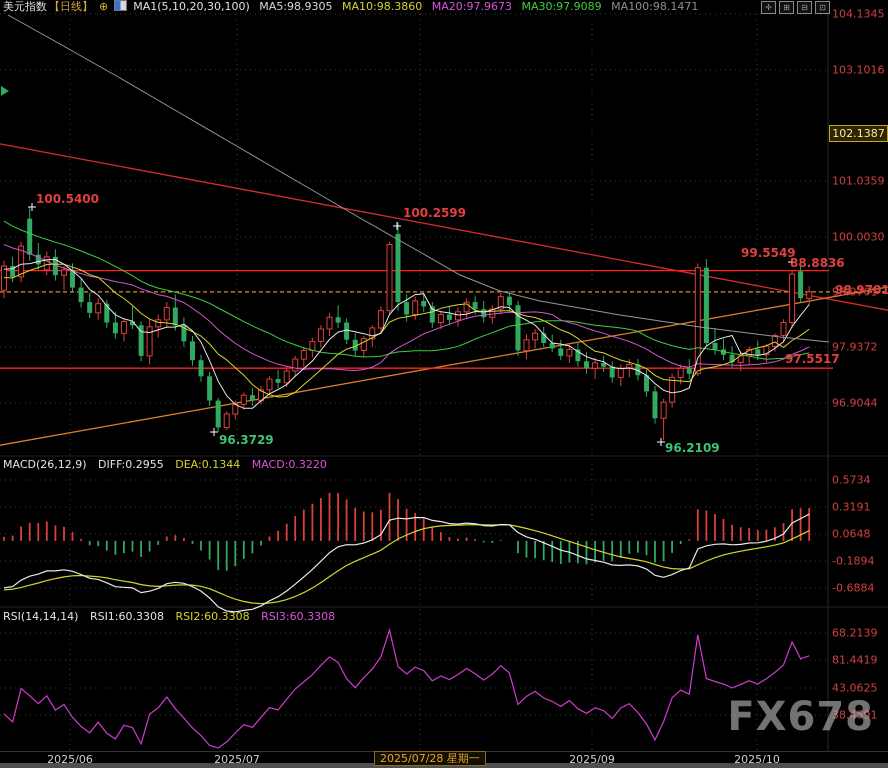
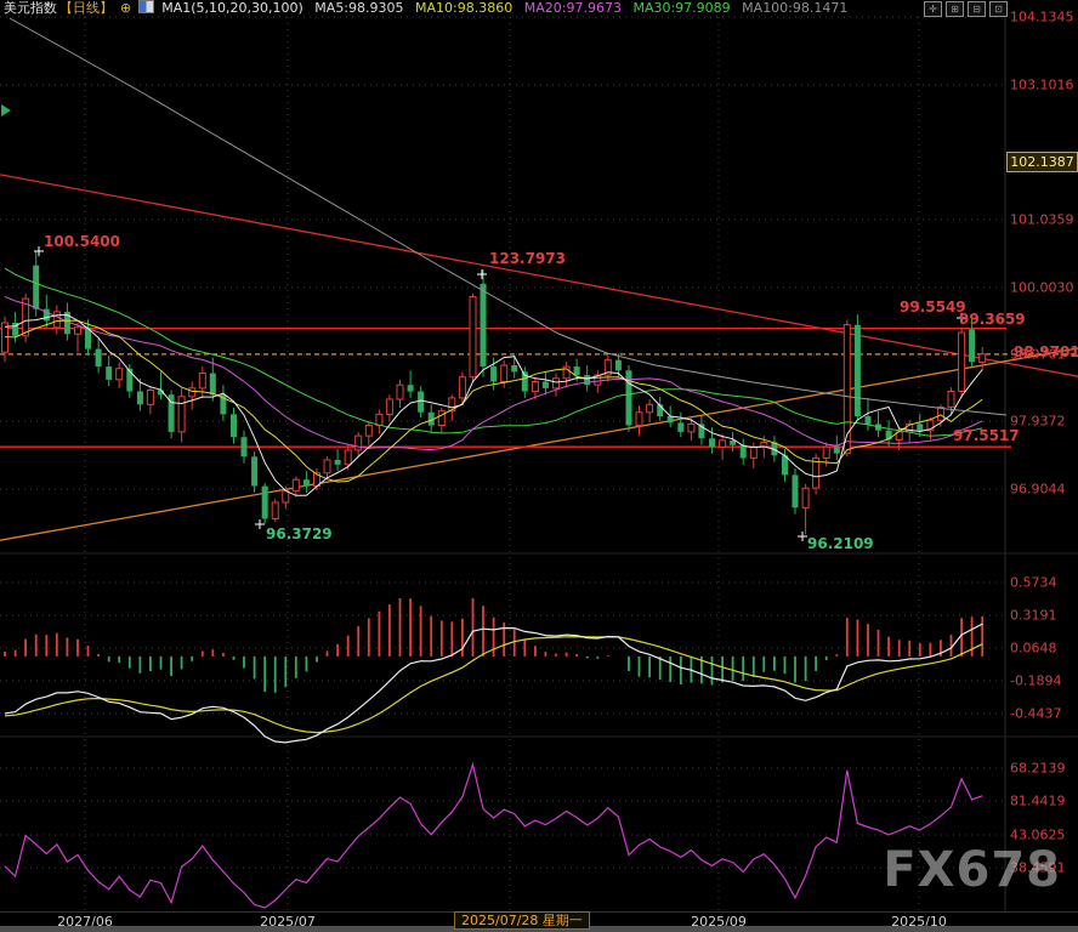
  美元指数 【日线】 ⊕ MA1(5,10,20,30,100) MA5:98.9305 MA10:98.3860 MA20:97.9673 MA30:97.9089 MA100:98.1471
  ✛
  ⊞
  ⊟
  ⊡
- MACD(26,12,9) DIFF:0.2955 DEA:0.1344 MACD:0.3220
- RSI(14,14,14) RSI1:60.3308 RSI2:60.3308 RSI3:60.3308
  104.1345
  103.1016
  101.0359
  100.0030
  98.9701
  97.9372
  96.9044
  0.5734
  0.3191
  0.0648
  -0.1894
- -0.6884
+ -0.4437
  68.2139
  81.4419
  43.0625
  38.4591
- 2025/06
+ 2027/06
  2025/07
  2025/09
  2025/10
  100.5400
- 100.2599
+ 123.7973
  99.5549
- 88.8836
+ 99.3659
  98.9701
  97.5517
  96.3729
  96.2109
  102.1387
  2025/07/28 星期一
  FX678
